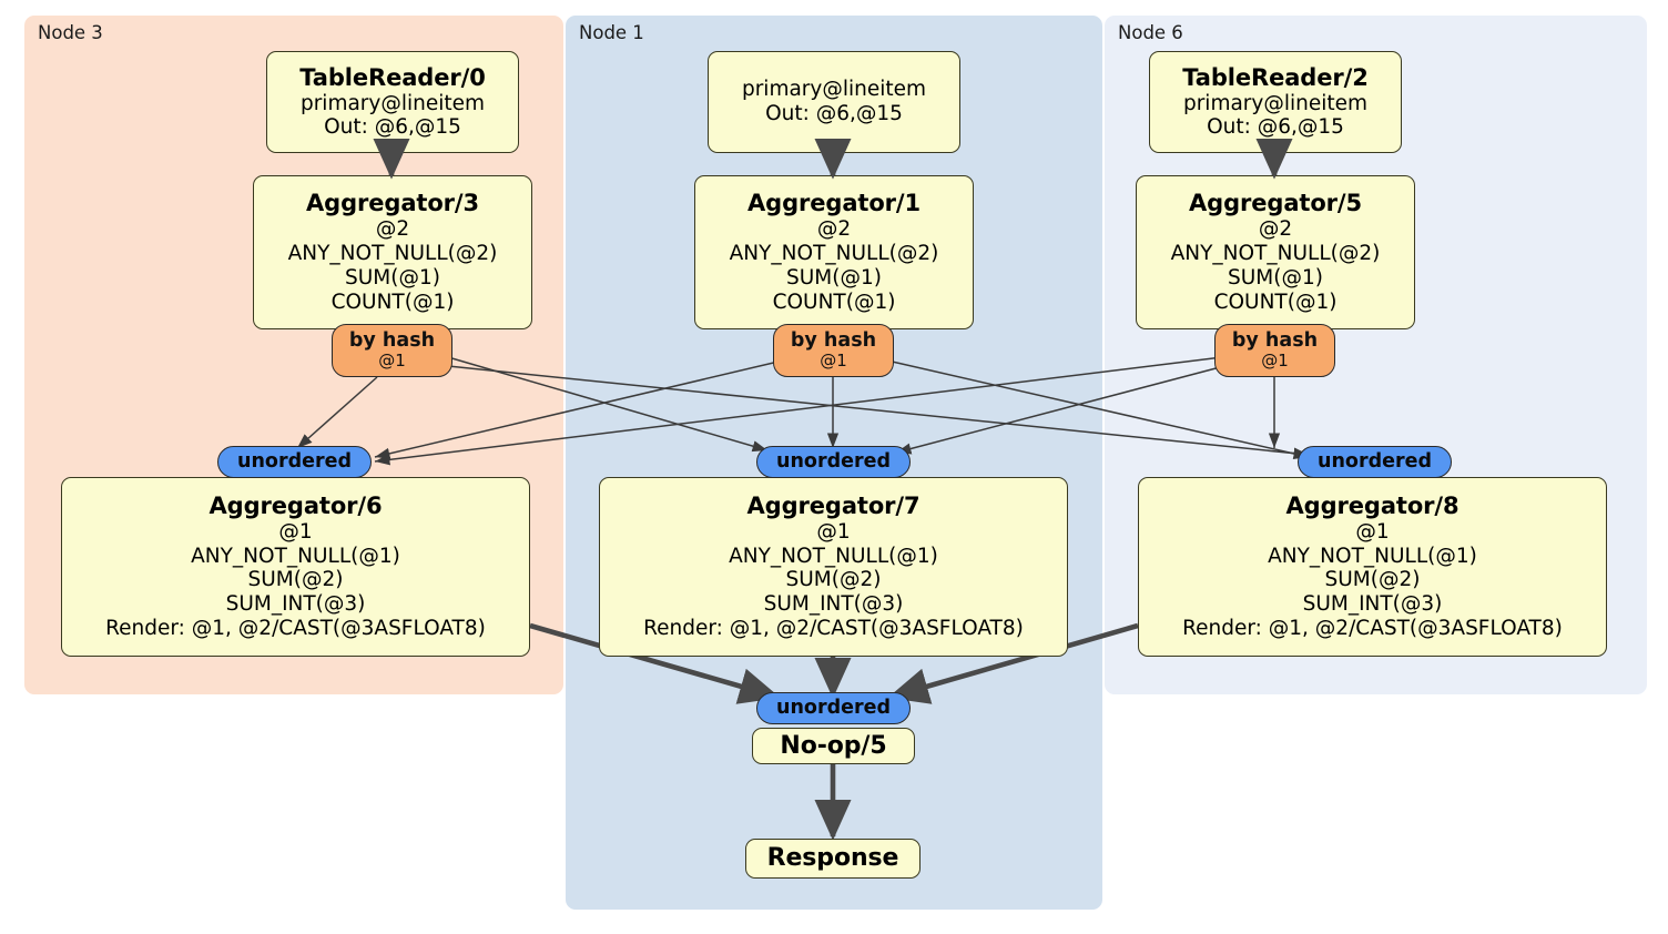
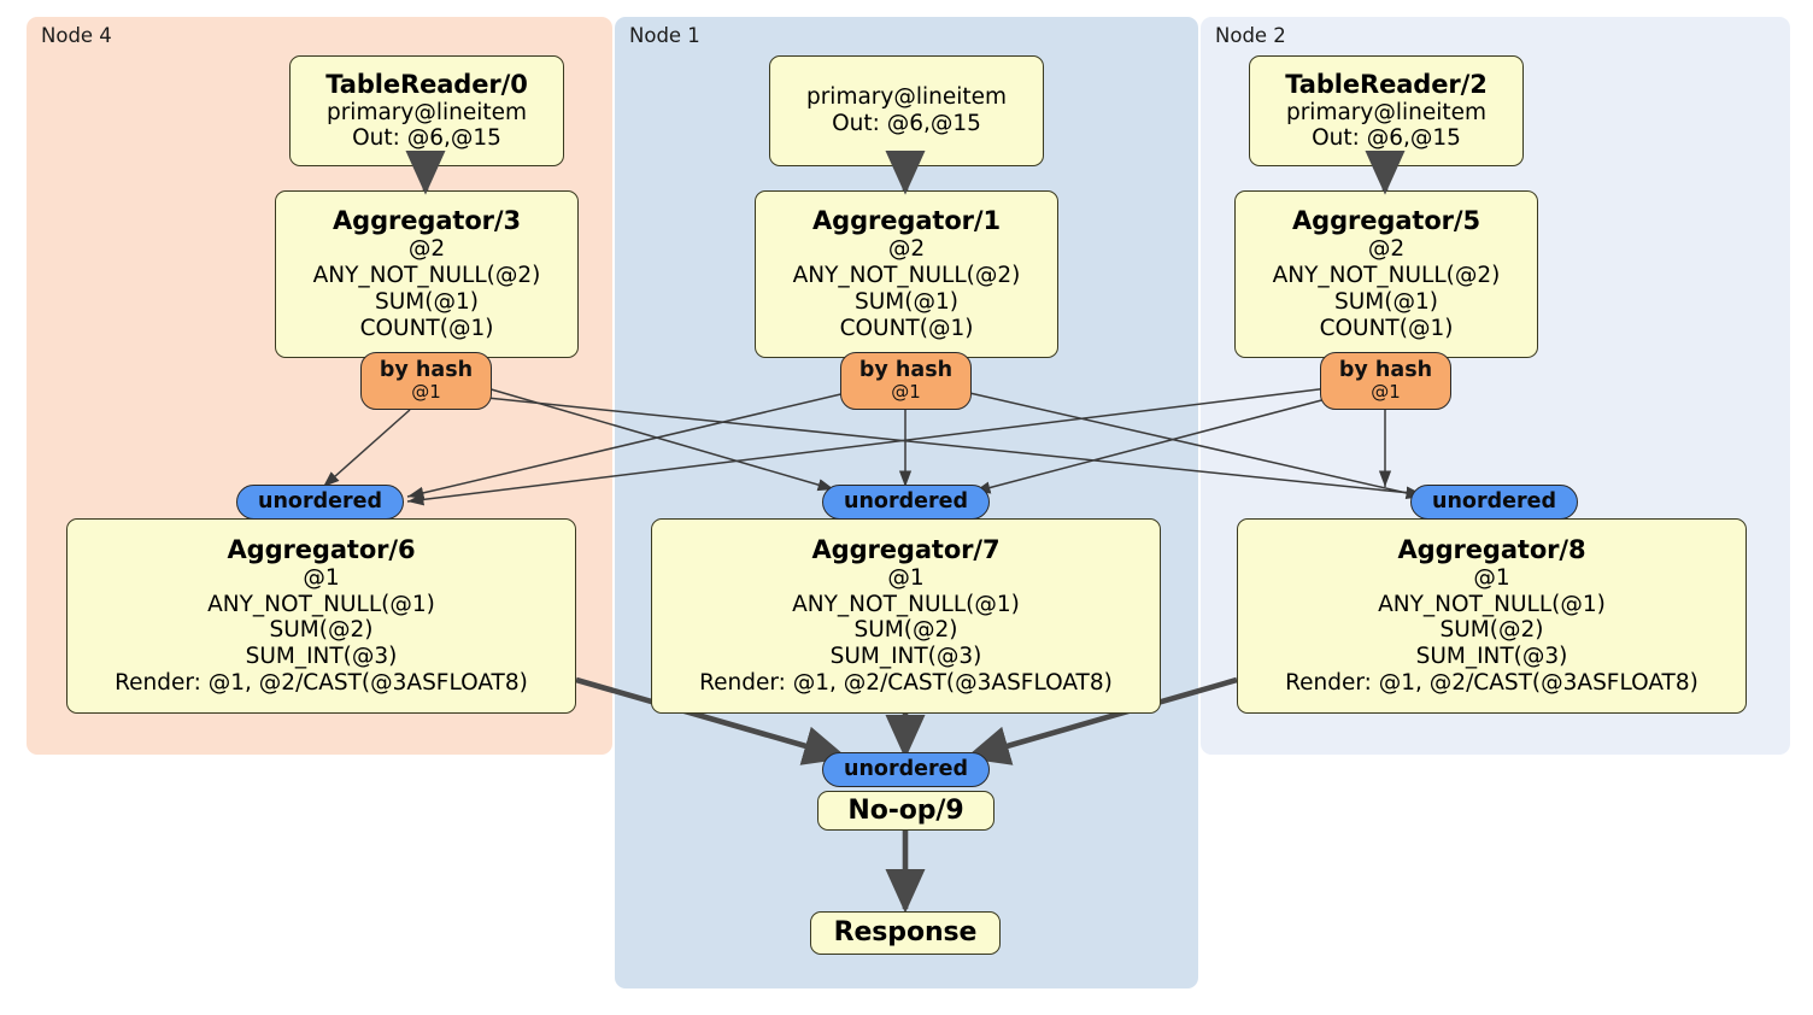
- Node 3
+ Node 4
  Node 1
- Node 6
+ Node 2
  TableReader/0
  primary@lineitem
  Out: @6,@15
  Aggregator/3
  @2
  ANY_NOT_NULL(@2)
  SUM(@1)
  COUNT(@1)
  by hash
  @1
  unordered
  Aggregator/6
  @1
  ANY_NOT_NULL(@1)
  SUM(@2)
  SUM_INT(@3)
  Render: @1, @2/CAST(@3ASFLOAT8)
  primary@lineitem
  Out: @6,@15
  Aggregator/1
  @2
  ANY_NOT_NULL(@2)
  SUM(@1)
  COUNT(@1)
  by hash
  @1
  unordered
  Aggregator/7
  @1
  ANY_NOT_NULL(@1)
  SUM(@2)
  SUM_INT(@3)
  Render: @1, @2/CAST(@3ASFLOAT8)
  unordered
- No-op/5
+ No-op/9
  Response
  TableReader/2
  primary@lineitem
  Out: @6,@15
  Aggregator/5
  @2
  ANY_NOT_NULL(@2)
  SUM(@1)
  COUNT(@1)
  by hash
  @1
  unordered
  Aggregator/8
  @1
  ANY_NOT_NULL(@1)
  SUM(@2)
  SUM_INT(@3)
  Render: @1, @2/CAST(@3ASFLOAT8)
